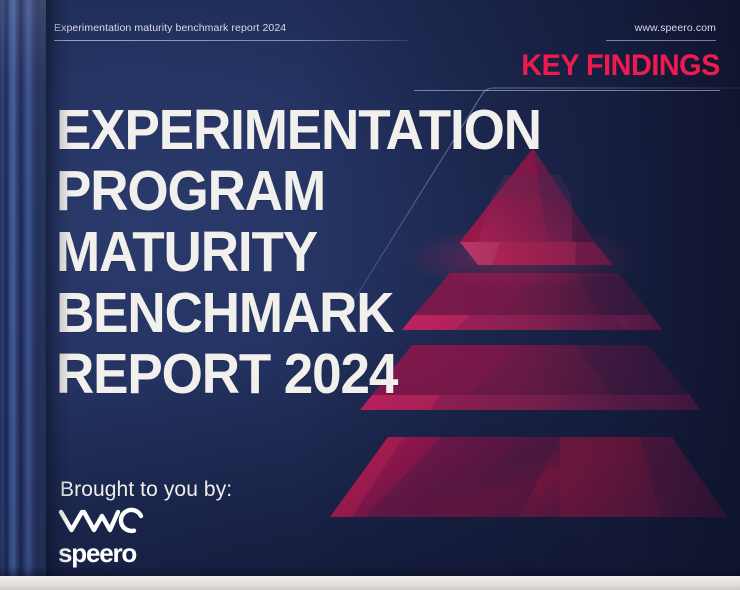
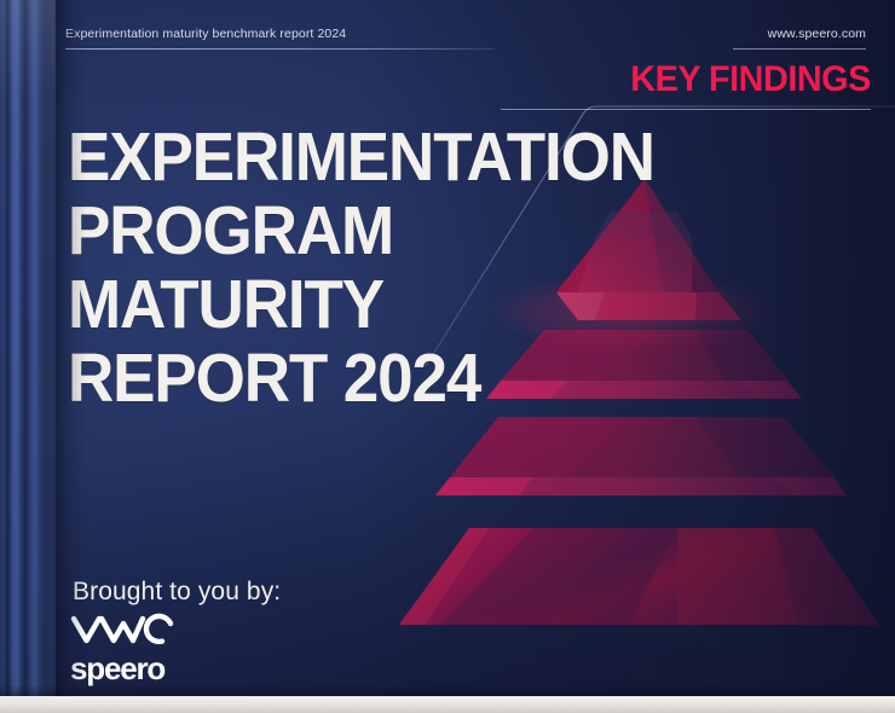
  erimentation maturity benchmark report 2024
  www.speero.com
  KEY FINDINGS
  EXPERIMENTATION
  PROGRAM
  MATURITY
- BENCHMARK
  REPORT 2024
  rought to you by:
  peero
